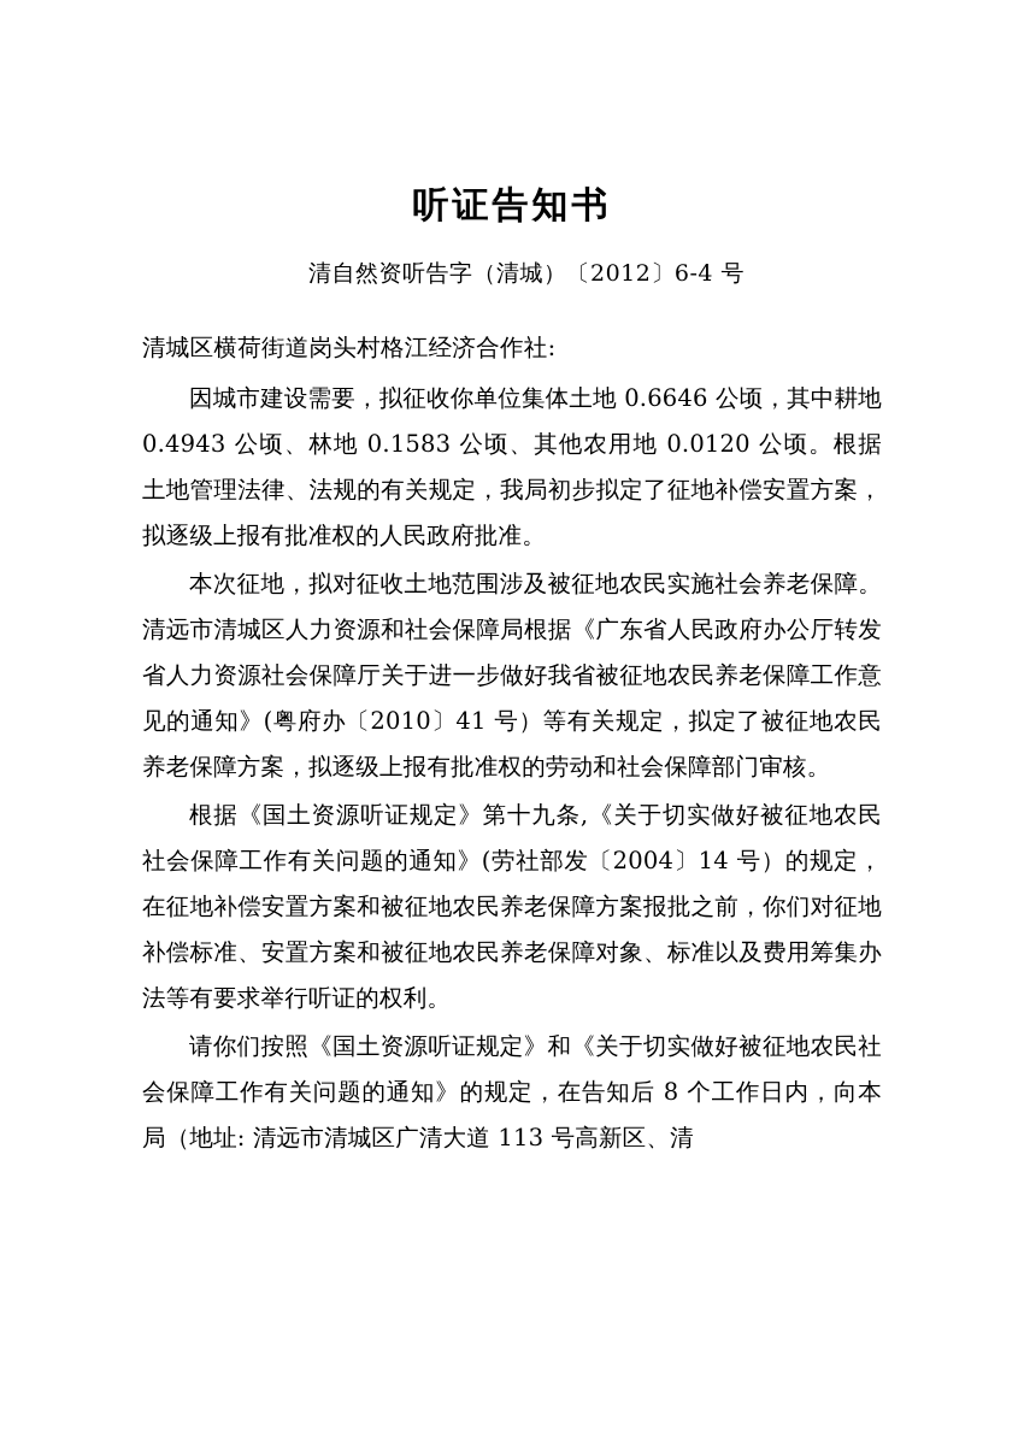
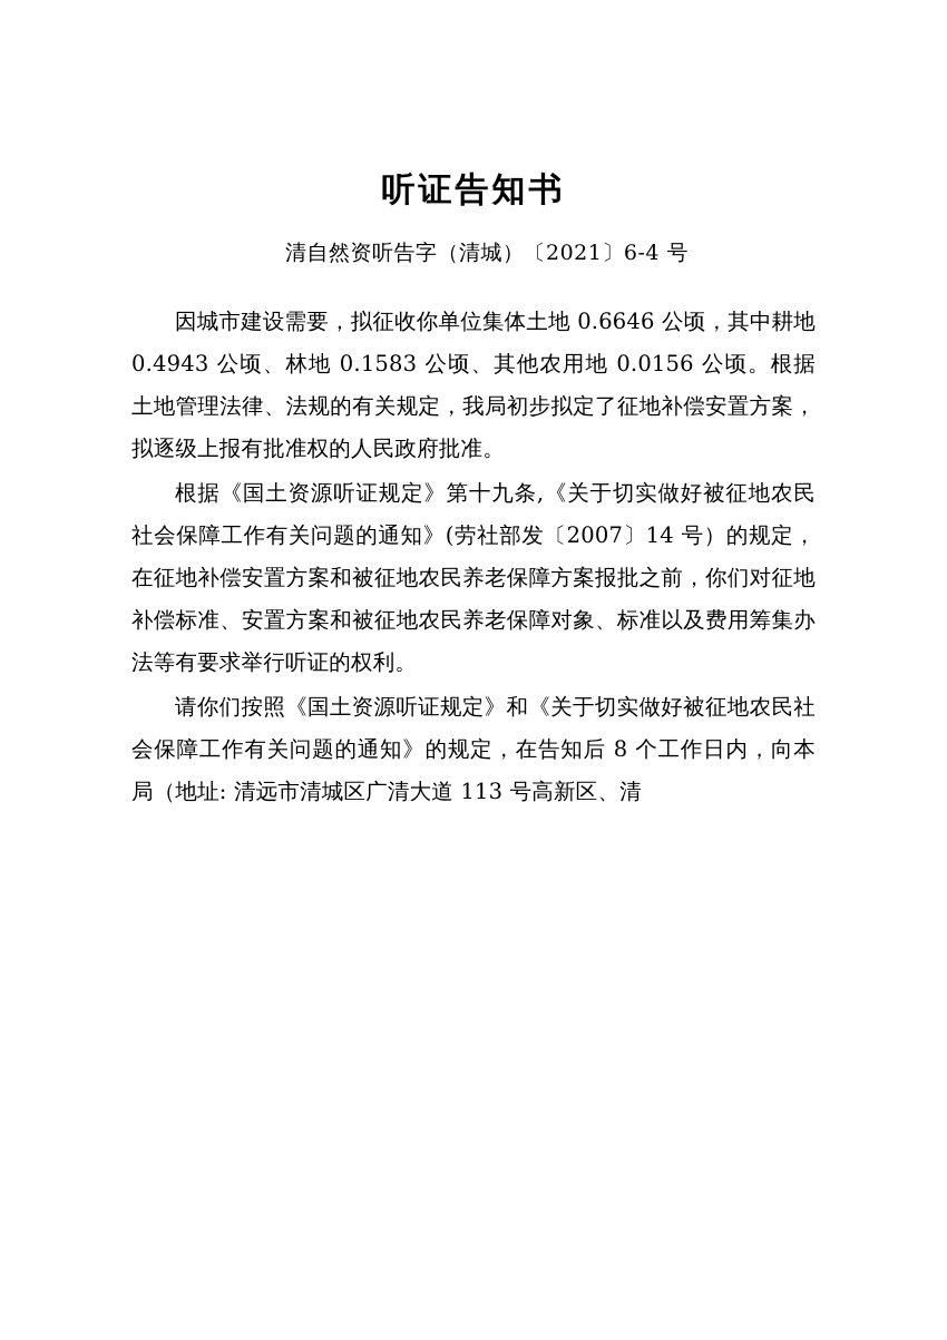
  听证告知书
- 清自然资听告字（清城）〔2012〕6-4 号
+ 清自然资听告字（清城）〔2021〕6-4 号
- 清城区横荷街道岗头村格江经济合作社:
- 因城市建设需要，拟征收你单位集体土地 0.6646 公顷，其中耕地 0.4943 公顷、林地 0.1583 公顷、其他农用地 0.0120 公顷。根据土地管理法律、法规的有关规定，我局初步拟定了征地补偿安置方案，拟逐级上报有批准权的人民政府批准。
+ 因城市建设需要，拟征收你单位集体土地 0.6646 公顷，其中耕地 0.4943 公顷、林地 0.1583 公顷、其他农用地 0.0156 公顷。根据土地管理法律、法规的有关规定，我局初步拟定了征地补偿安置方案，拟逐级上报有批准权的人民政府批准。
- 本次征地，拟对征收土地范围涉及被征地农民实施社会养老保障。清远市清城区人力资源和社会保障局根据《广东省人民政府办公厅转发省人力资源社会保障厅关于进一步做好我省被征地农民养老保障工作意见的通知》(粤府办〔2010〕41 号）等有关规定，拟定了被征地农民养老保障方案，拟逐级上报有批准权的劳动和社会保障部门审核。
- 根据《国土资源听证规定》第十九条,《关于切实做好被征地农民社会保障工作有关问题的通知》(劳社部发〔2004〕14 号）的规定，在征地补偿安置方案和被征地农民养老保障方案报批之前，你们对征地补偿标准、安置方案和被征地农民养老保障对象、标准以及费用筹集办法等有要求举行听证的权利。
+ 根据《国土资源听证规定》第十九条,《关于切实做好被征地农民社会保障工作有关问题的通知》(劳社部发〔2007〕14 号）的规定，在征地补偿安置方案和被征地农民养老保障方案报批之前，你们对征地补偿标准、安置方案和被征地农民养老保障对象、标准以及费用筹集办法等有要求举行听证的权利。
  请你们按照《国土资源听证规定》和《关于切实做好被征地农民社会保障工作有关问题的通知》的规定，在告知后 8 个工作日内，向本局（地址: 清远市清城区广清大道 113 号高新区、清
